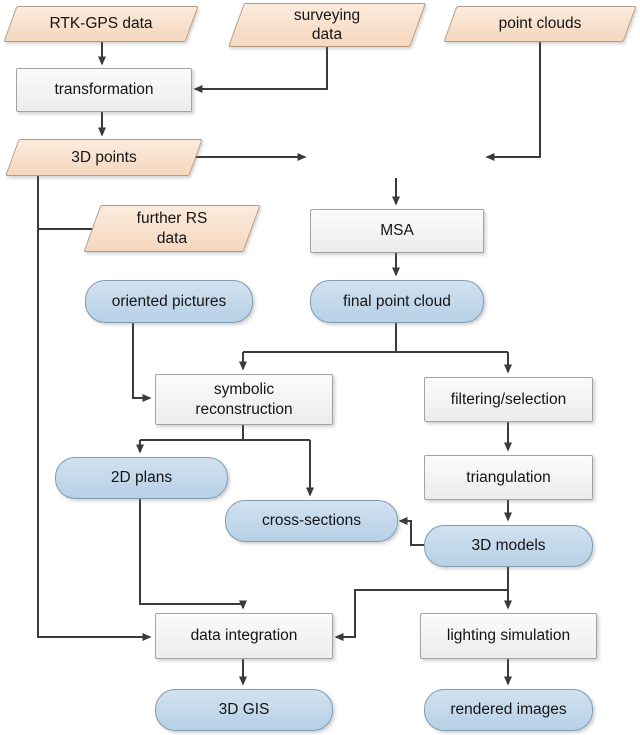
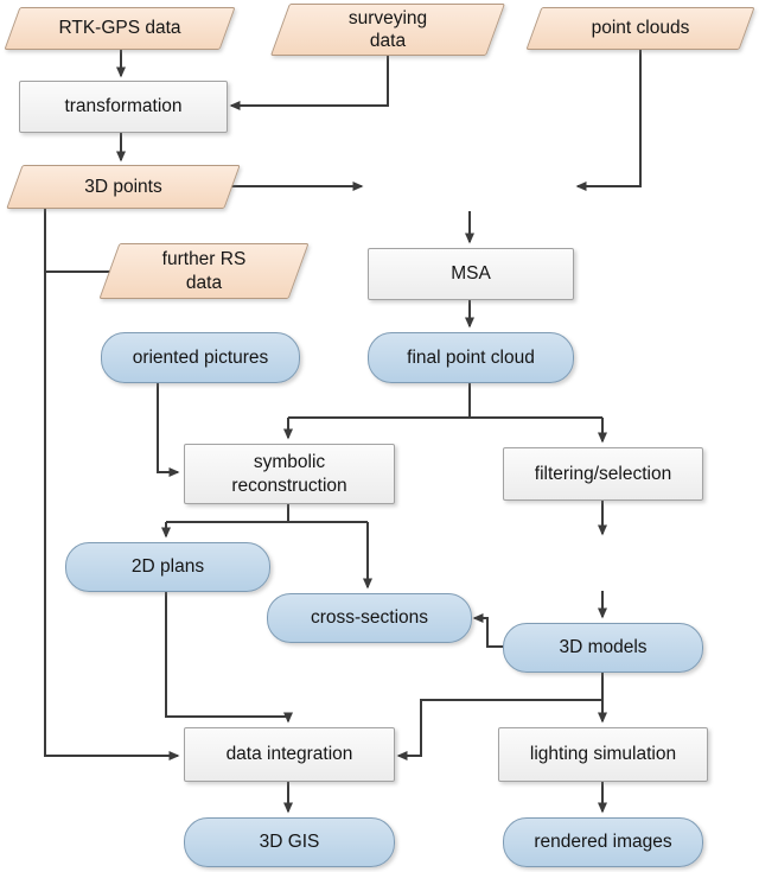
  RTK-GPS data
  surveying data
  point clouds
  3D points
  further RS data
  transformation
  MSA
  symbolic reconstruction
  filtering/selection
- triangulation
  data integration
  lighting simulation
  oriented pictures
  final point cloud
  2D plans
  cross-sections
  3D models
  3D GIS
  rendered images
